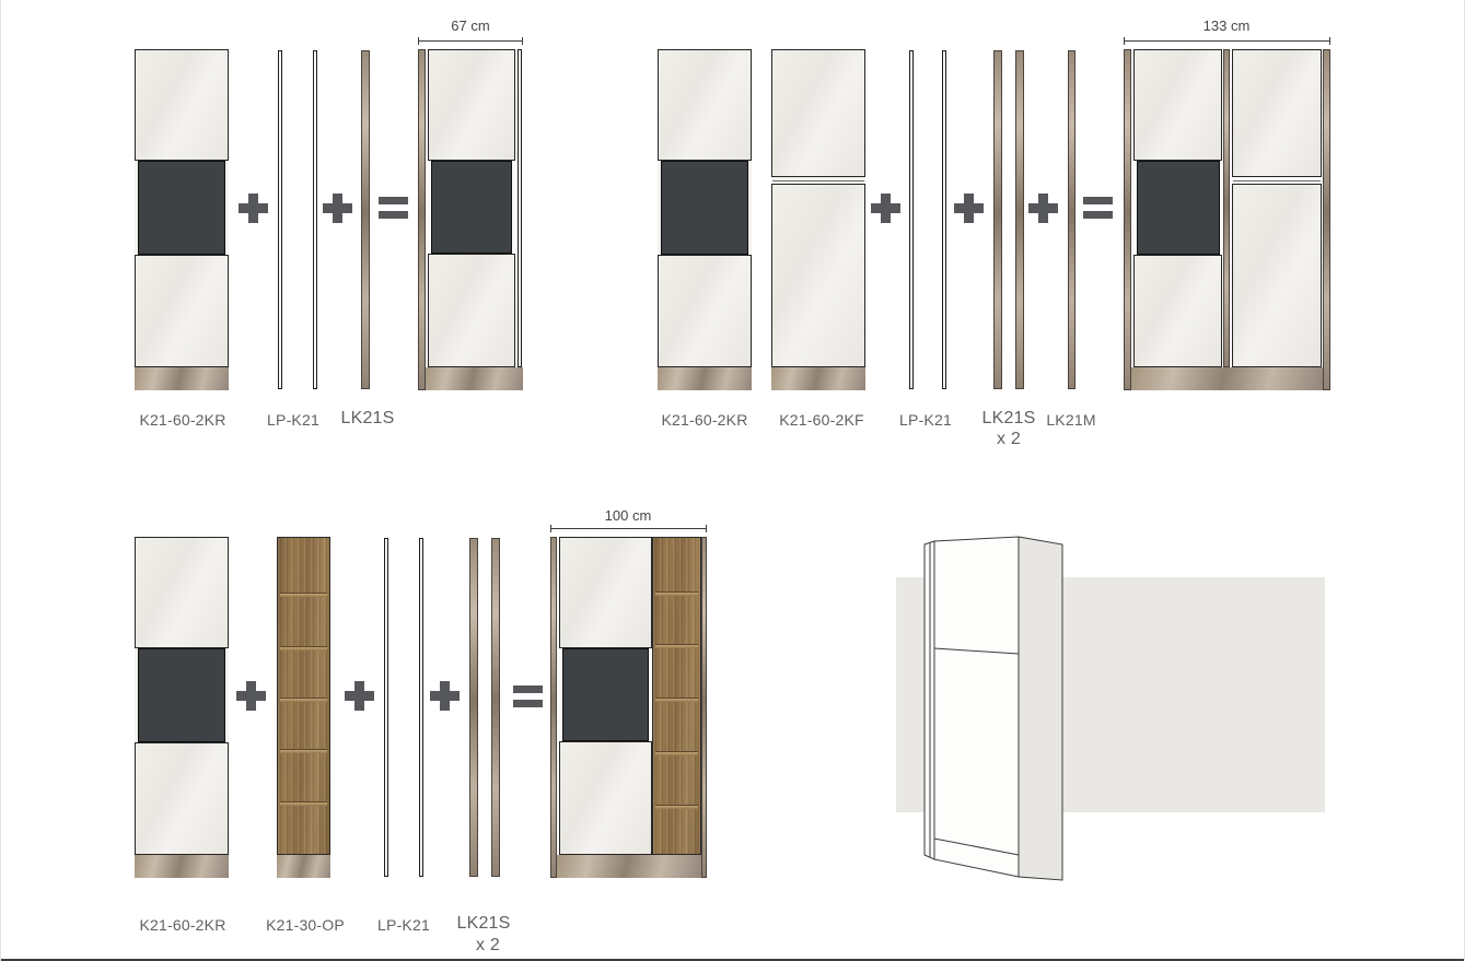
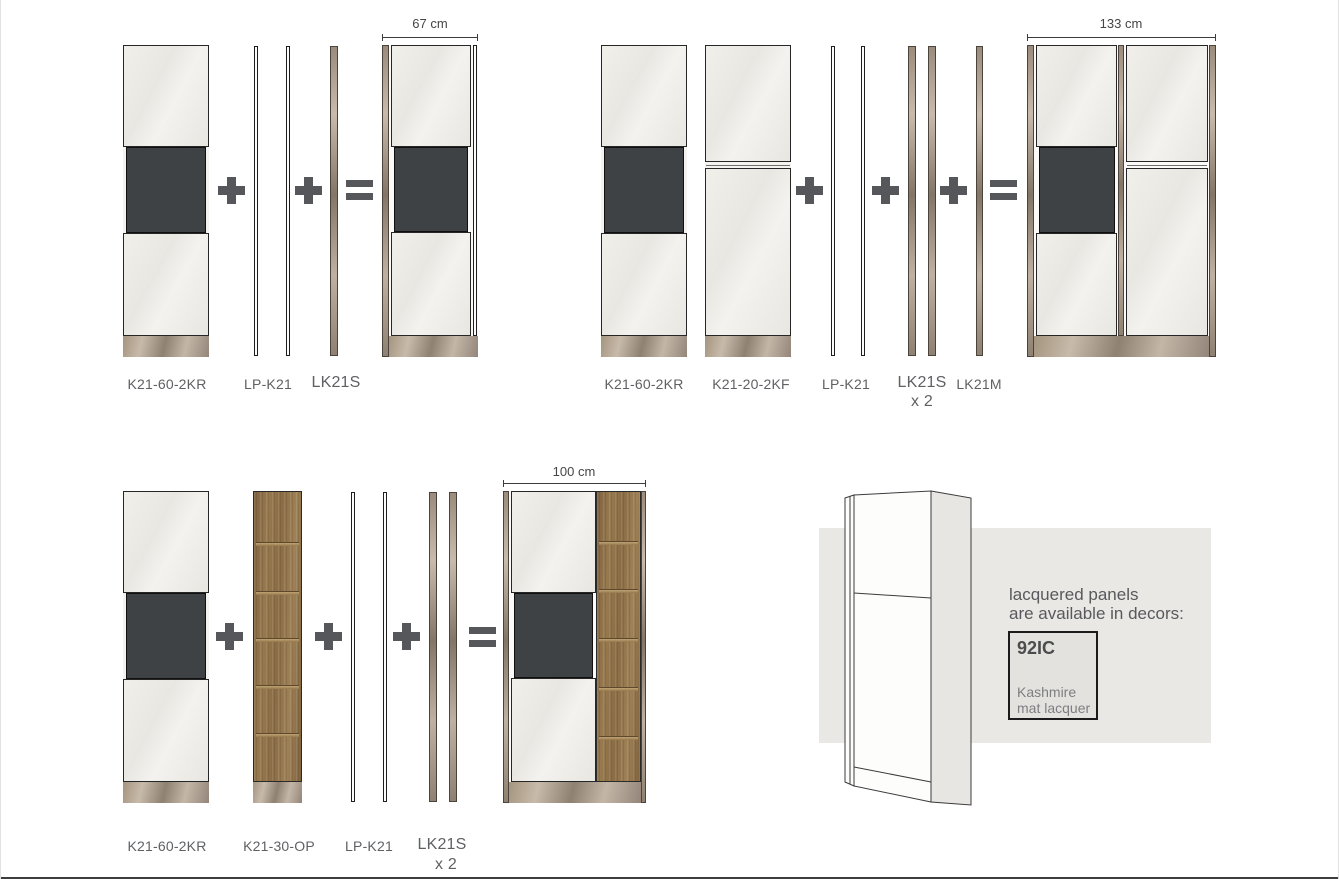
  67 cm
  K21-60-2KR
  LP-K21
  LK21S
  133 cm
  K21-60-2KR
- K21-60-2KF
+ K21-20-2KF
  LP-K21
  LK21S
  x 2
  LK21M
  100 cm
  K21-60-2KR
  K21-30-OP
  LP-K21
  LK21S
  x 2
+ lacquered panels
+ are available in decors:
+ 92IC
+ Kashmire
+ mat lacquer
